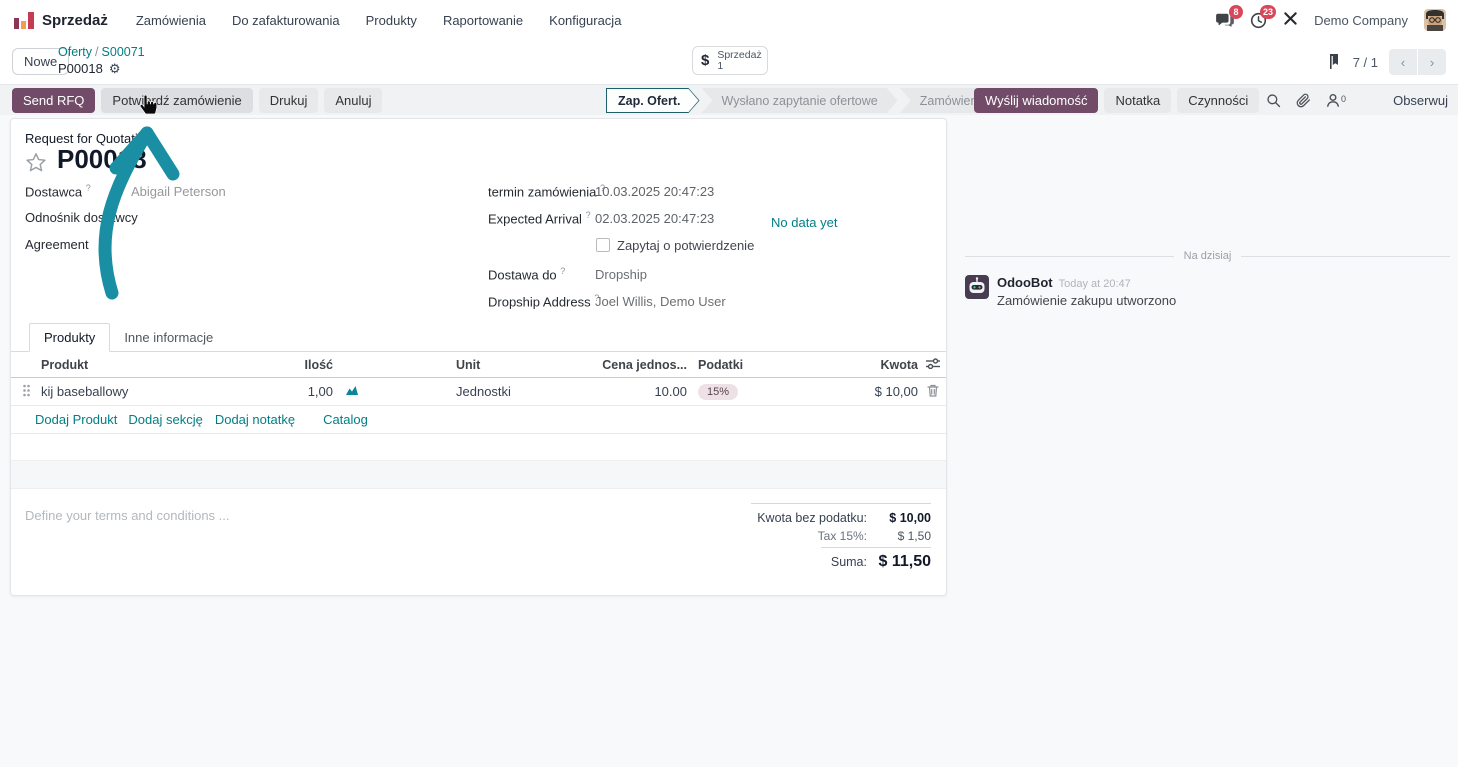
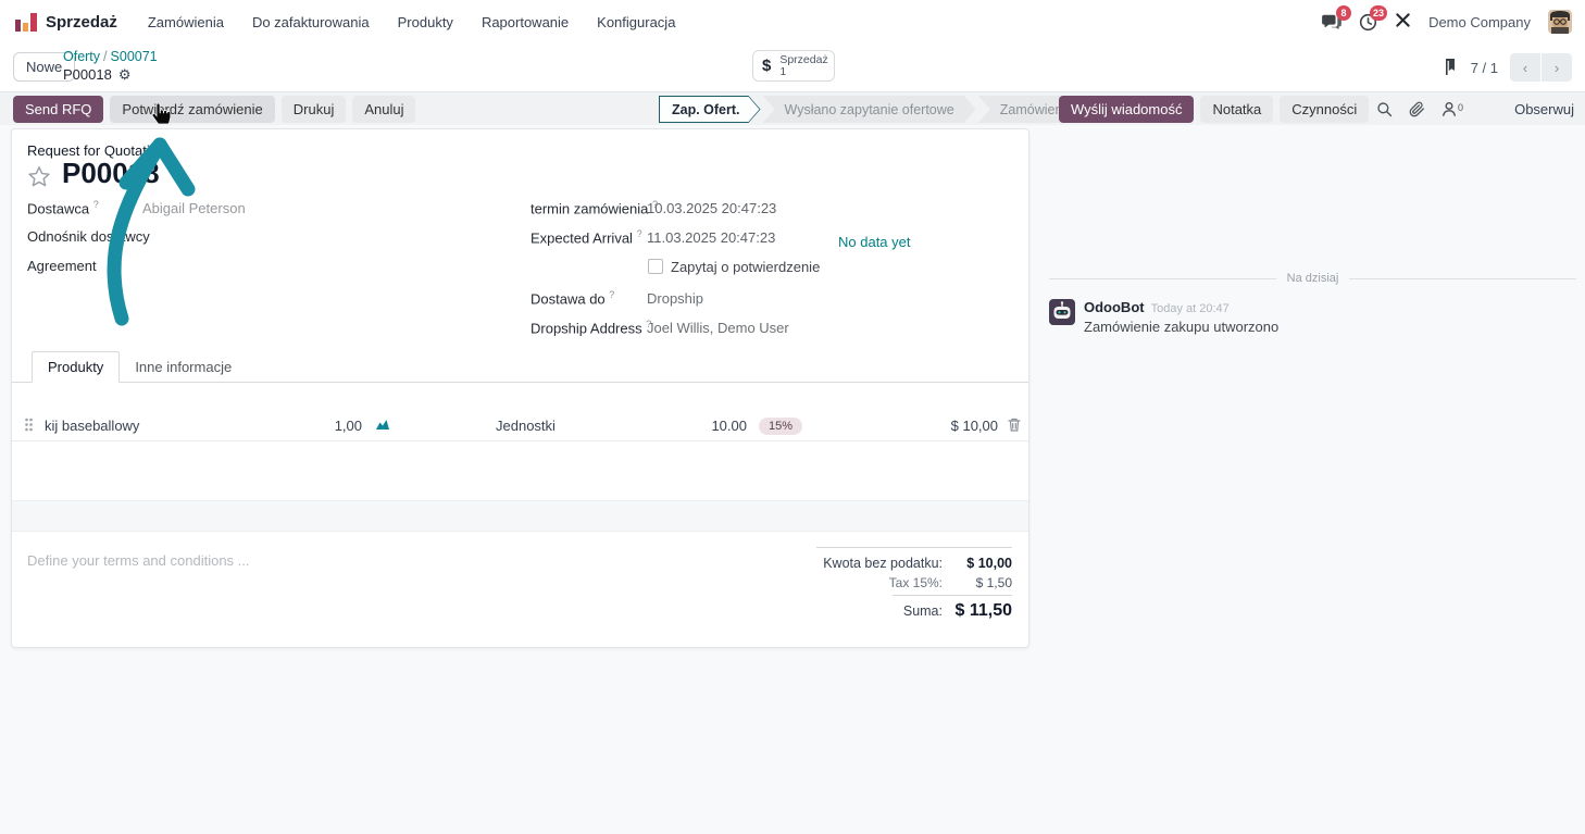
  Sprzedaż
  Zamówienia
  Do zafakturowania
  Produkty
  Raportowanie
  Konfiguracja
  8
  23
  Demo Company
  Nowe
  Oferty / S00071
  P00018
  ⚙
  $
  Sprzedaż
  1
  7 / 1
  ‹
  ›
  Send RFQ
  Potwierdź zamówienie
  Drukuj
  Anuluj
  Zap. Ofert.
  Wysłano zapytanie ofertowe
  Wyślij wiadomość
  Notatka
  Czynności
  0
  Obserwuj
  Request for Quotat
  P0008
  Dostawca ?
  Abigail Peterson
  Odnośnik doswcy
  Agreement
  termin zamówienia ?
  10.03.2025 20:47:23
  Expected Arrival ?
- 02.03.2025 20:47:23
+ 11.03.2025 20:47:23
  No data yet
  Zapytaj o potwierdzenie
  Dostawa do ?
  Dropship
  Dropship Address ?
  Joel Willis, Demo User
  Produkty
  Inne informacje
- Produkt
- Ilość
- Unit
- Cena jednos...
- Podatki
- Kwota
  kij baseballowy
  1,00
  Jednostki
  10.00
  15%
  $ 10,00
- Dodaj Produkt
- Dodaj sekcję
- Dodaj notatkę
- Catalog
  Define your terms and conditions ...
  Kwota bez podatku:
  $ 10,00
  Tax 15%:
  $ 1,50
  Suma:
  $ 11,50
  Na dzisiaj
  OdooBot
  Today at 20:47
  Zamówienie zakupu utworzono
